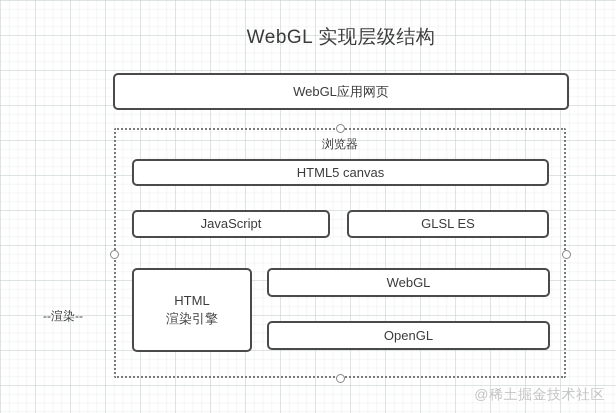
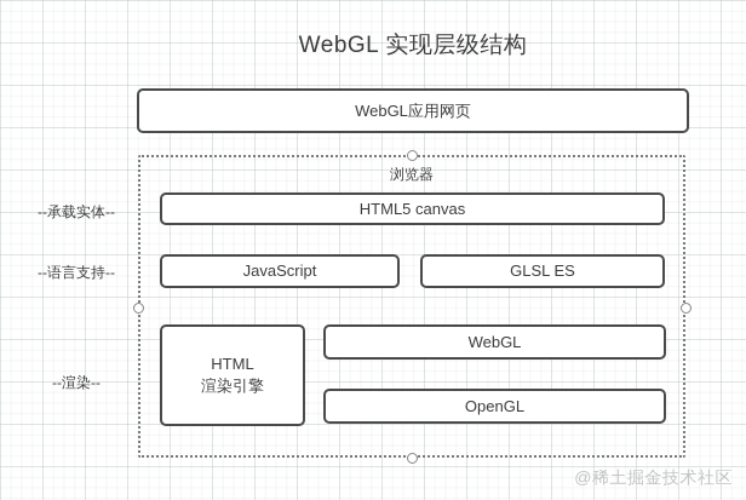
  WebGL 实现层级结构
  WebGL应用网页
  浏览器
  HTML5 canvas
  JavaScript
  GLSL ES
  HTML
  渲染引擎
  WebGL
  OpenGL
+ --承载实体--
+ --语言支持--
  --渲染--
  @稀土掘金技术社区
